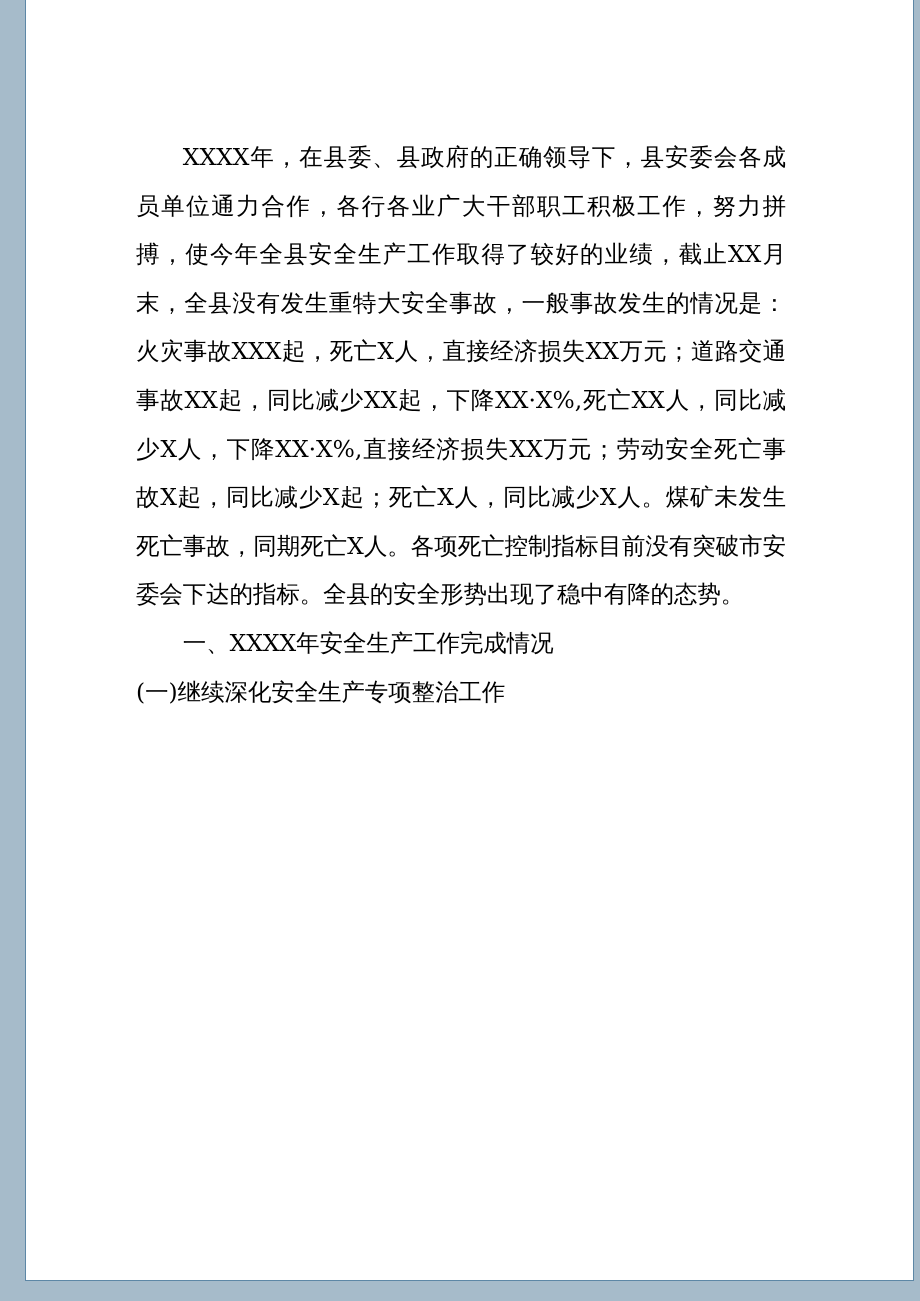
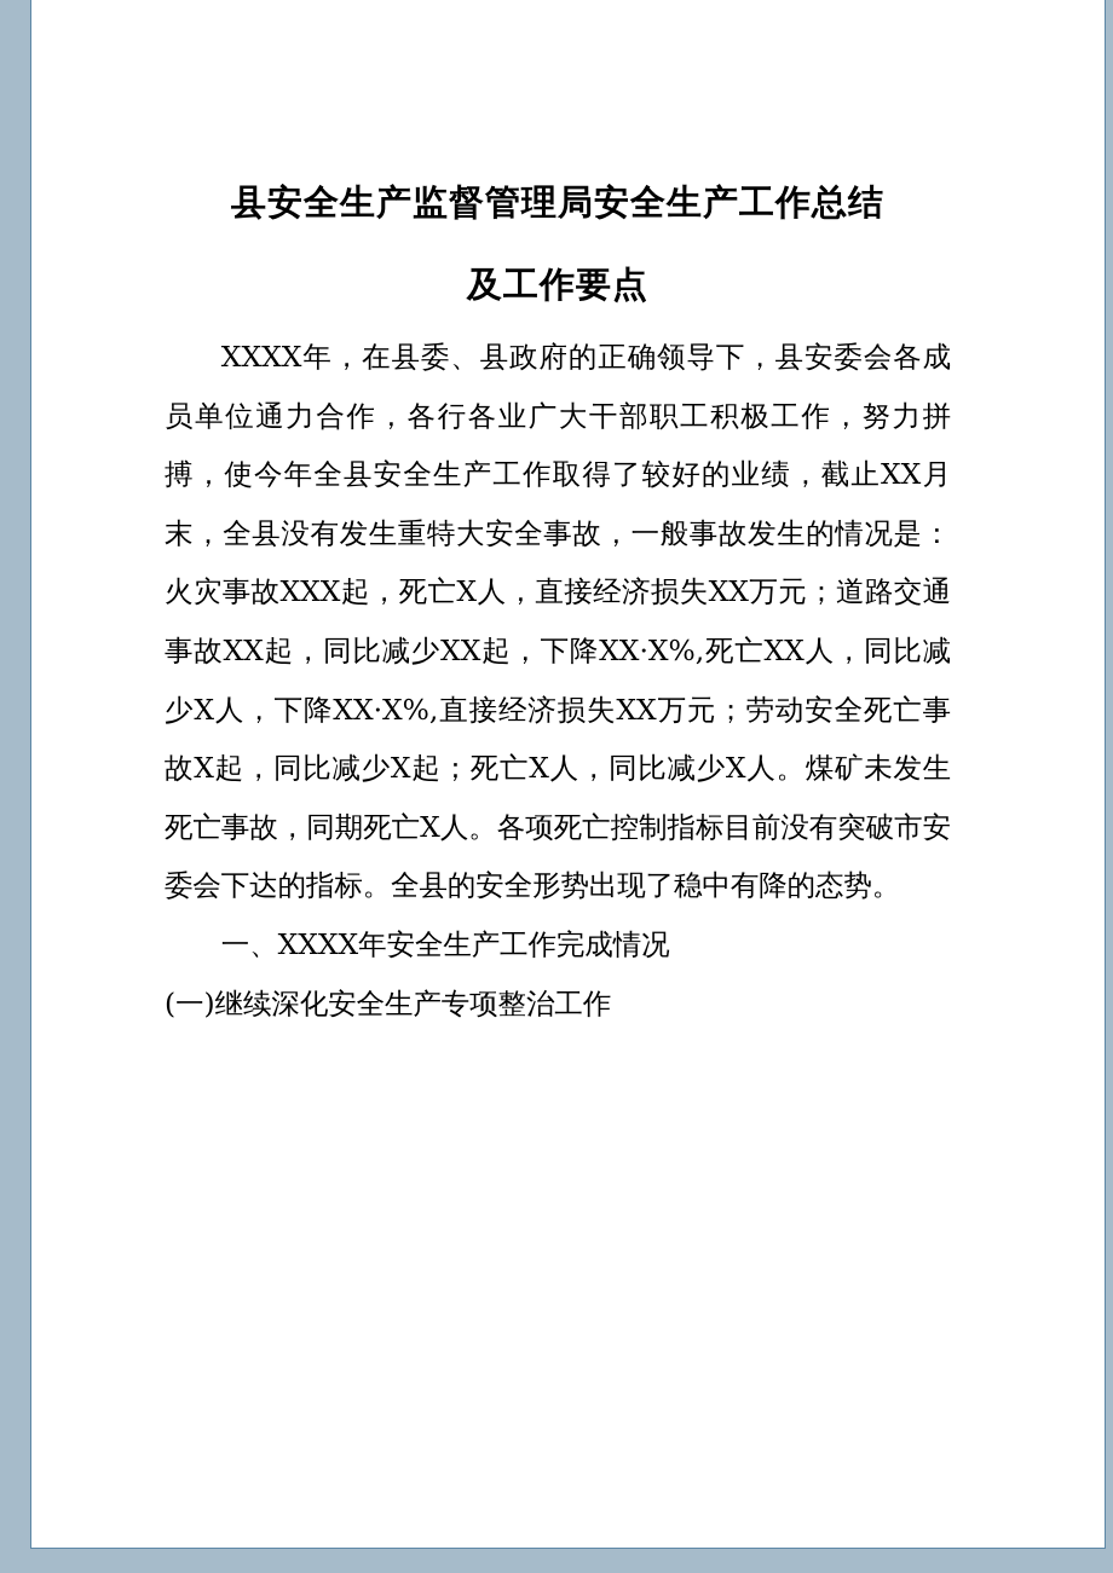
+ 县安全生产监督管理局安全生产工作总结
+ 及工作要点
  XXXX年，在县委、县政府的正确领导下，县安委会各成员单位通力合作，各行各业广大干部职工积极工作，努力拼搏，使今年全县安全生产工作取得了较好的业绩，截止XX月末，全县没有发生重特大安全事故，一般事故发生的情况是：火灾事故XXX起，死亡X人，直接经济损失XX万元；道路交通事故XX起，同比减少XX起，下降XX·X%,死亡XX人，同比减少X人，下降XX·X%,直接经济损失XX万元；劳动安全死亡事故X起，同比减少X起；死亡X人，同比减少X人。煤矿未发生死亡事故，同期死亡X人。各项死亡控制指标目前没有突破市安委会下达的指标。全县的安全形势出现了稳中有降的态势。
  一、XXXX年安全生产工作完成情况
  (一)继续深化安全生产专项整治工作
